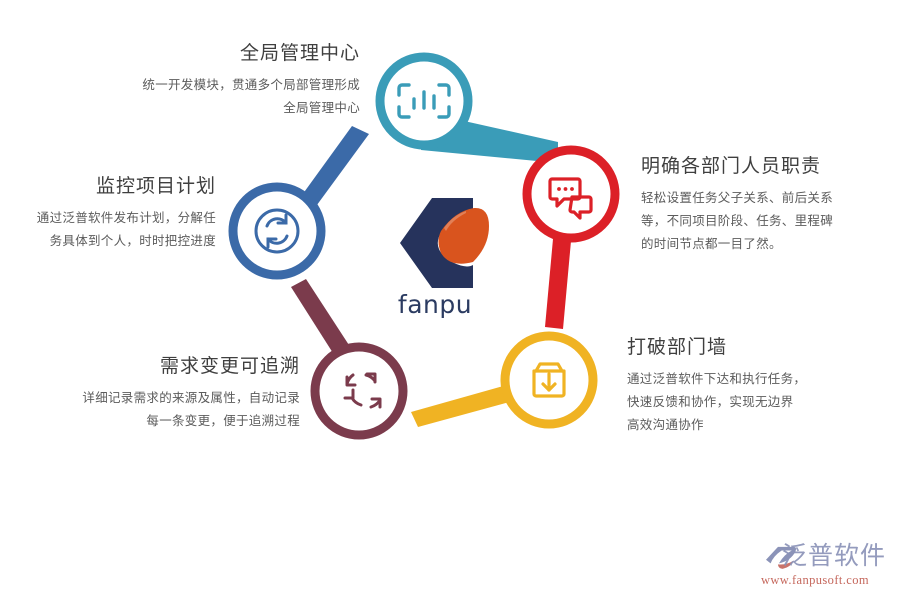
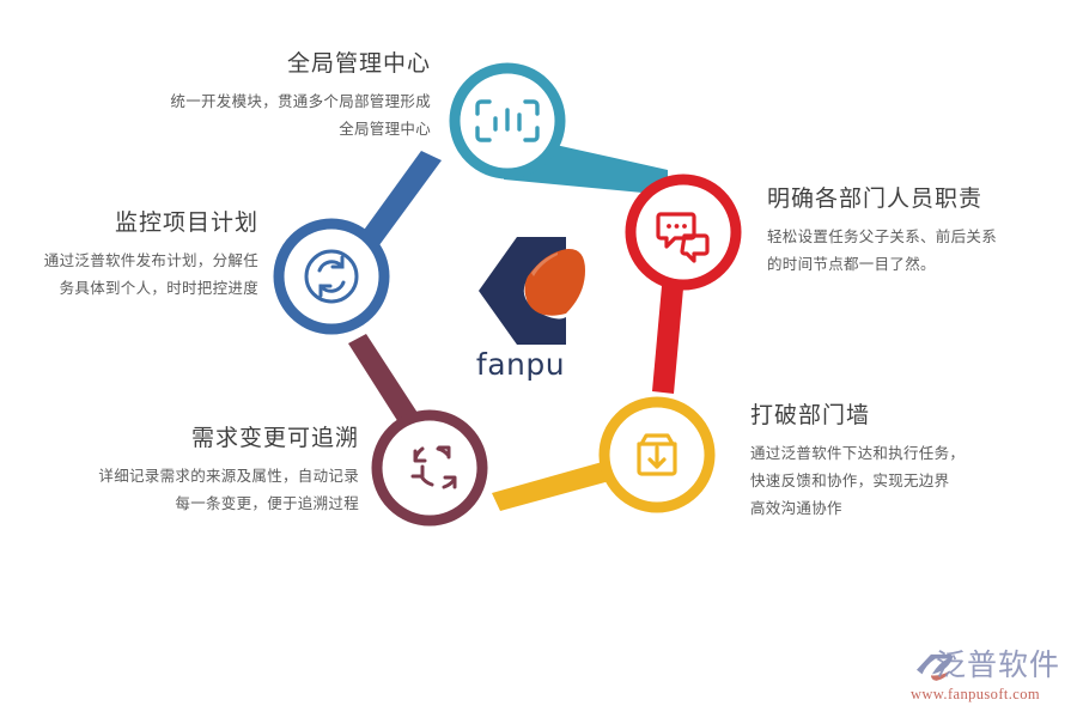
  全局管理中心
  统一开发模块，贯通多个局部管理形成
  全局管理中心
  监控项目计划
  通过泛普软件发布计划，分解任
  务具体到个人，时时把控进度
  需求变更可追溯
  详细记录需求的来源及属性，自动记录
  每一条变更，便于追溯过程
  明确各部门人员职责
  轻松设置任务父子关系、前后关系
- 等，不同项目阶段、任务、里程碑
  的时间节点都一目了然。
  打破部门墙
  通过泛普软件下达和执行任务，
  快速反馈和协作，实现无边界
  高效沟通协作
  fanpu
  泛普软件
  www.fanpusoft.com
